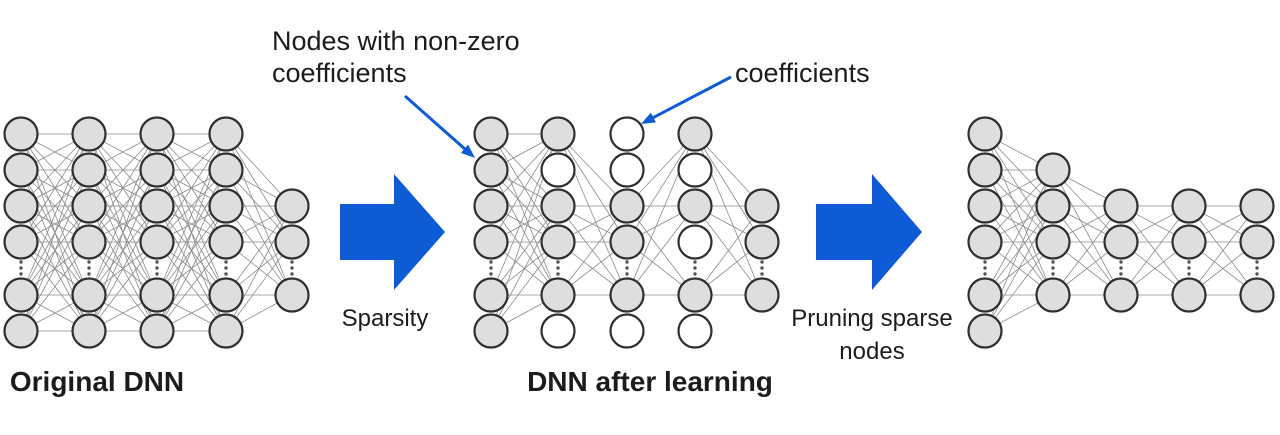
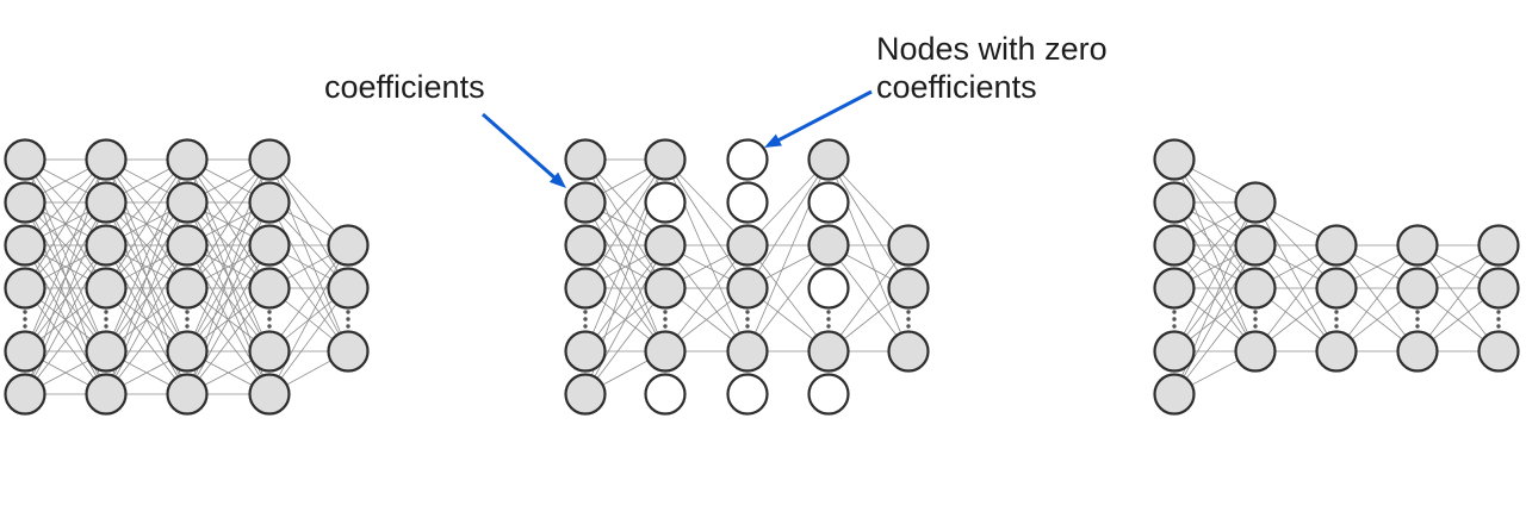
- Original DNN
- DNN after learning
- Sparsity
- Pruning sparse
- nodes
- Nodes with non-zero
  coefficients
+ Nodes with zero
  coefficients
